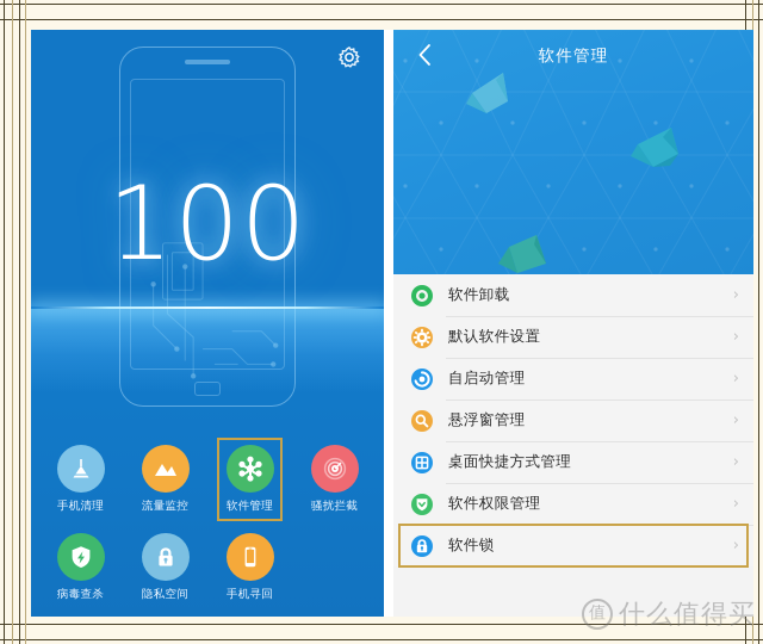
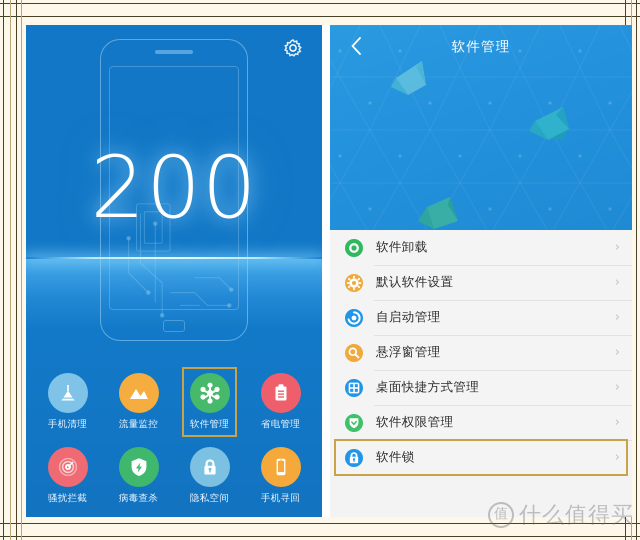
- 100
+ 200
  手机清理
  流量监控
  软件管理
+ 省电管理
  骚扰拦截
  病毒查杀
  隐私空间
  手机寻回
  软件管理
  软件卸载
  ›
  默认软件设置
  ›
  自启动管理
  ›
  悬浮窗管理
  ›
  桌面快捷方式管理
  ›
  软件权限管理
  ›
  值
  什么值得买
